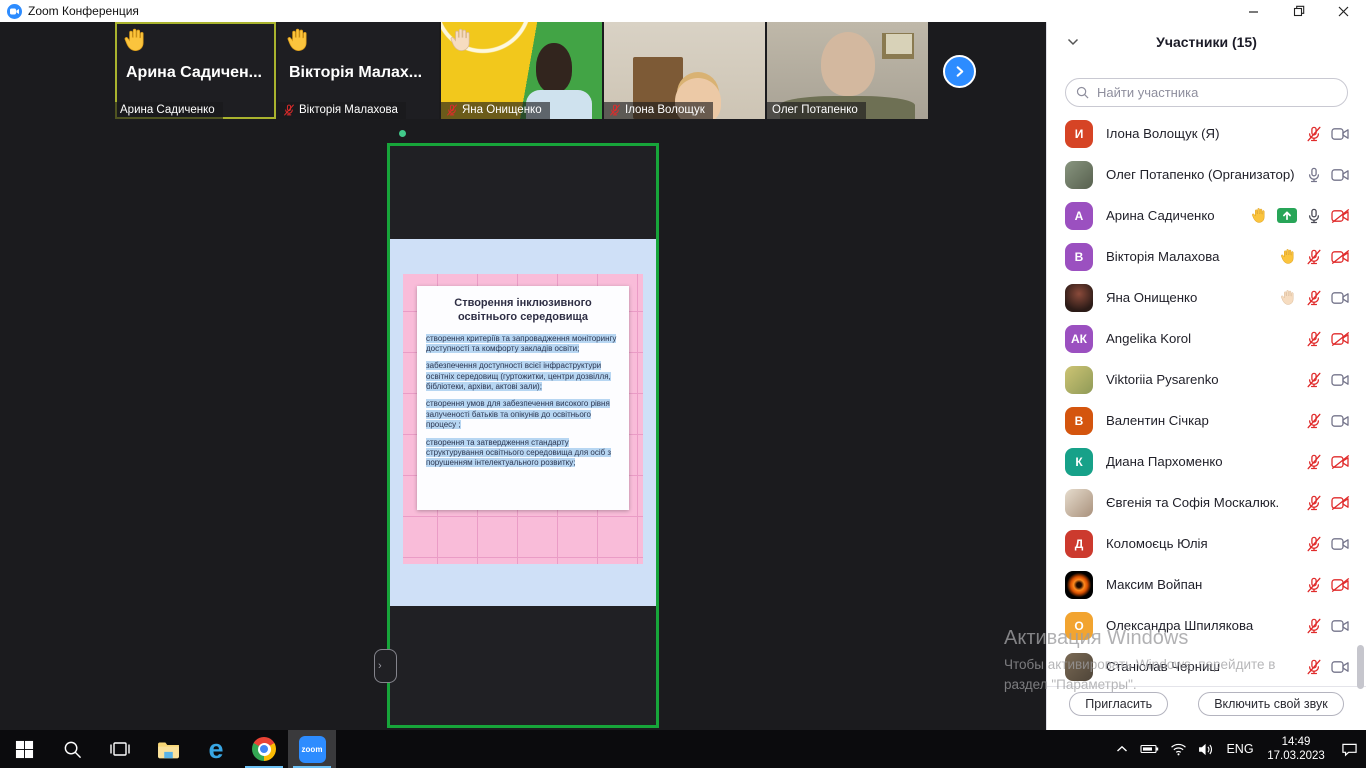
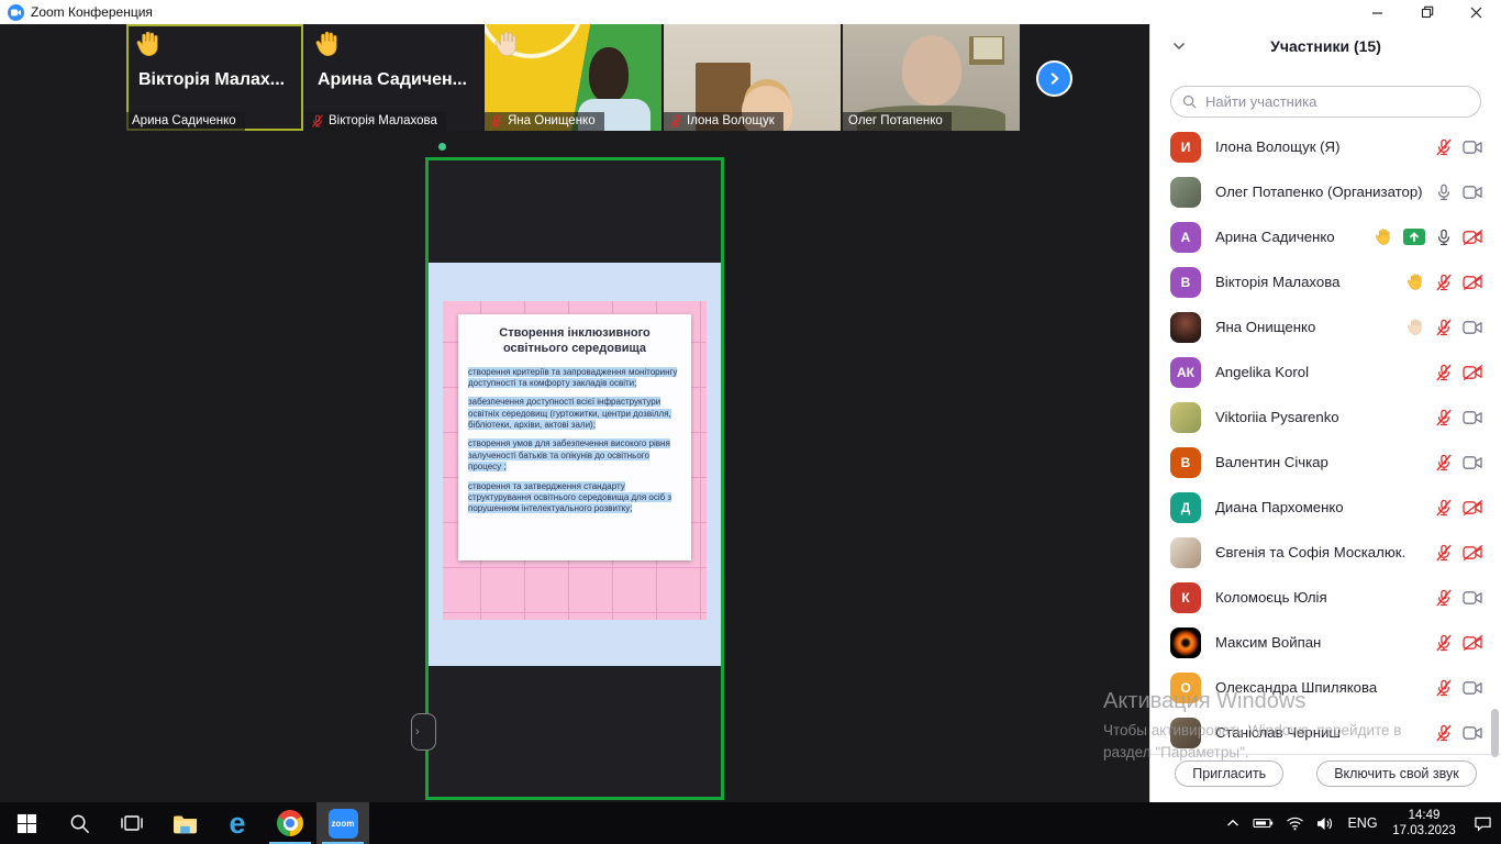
  Zoom Конференция
- Арина Садичен...
+ Вікторія Малах...
  Арина Садиченко
- Вікторія Малах...
+ Арина Садичен...
  Вікторія Малахова
  Яна Онищенко
  Ілона Волощук
  Олег Потапенко
  Створення інклюзивного освітнього середовища
  створення критеріїв та запровадження моніторингу доступності та комфорту закладів освіти;
  забезпечення доступності всієї інфраструктури освітніх середовищ (гуртожитки, центри дозвілля, бібліотеки, архіви, актові зали);
  створення умов для забезпечення високого рівня залученості батьків та опікунів до освітнього процесу ;
  створення та затвердження стандарту структурування освітнього середовища для осіб з порушенням інтелектуального розвитку;
  ›
  Участники (15)
  Найти участника
  И
  Ілона Волощук (Я)
  Олег Потапенко (Организатор)
  А
  Арина Садиченко
  В
  Вікторія Малахова
  Яна Онищенко
  АК
  Angelika Korol
  Viktoriia Pysarenko
  В
  Валентин Січкар
- К
+ Д
  Диана Пархоменко
  Євгенія та Софія Москалюк.
- Д
+ К
  Коломоєць Юлія
  Максим Войпан
  О
  Олександра Шпилякова
  Станіслав Черниш
  Пригласить
  Включить свой звук
  Активация Windows
  Чтобы активировать Windows, перейдите в
  раздел "Параметры".
  e
  zoom
  ENG
  14:49
  17.03.2023
